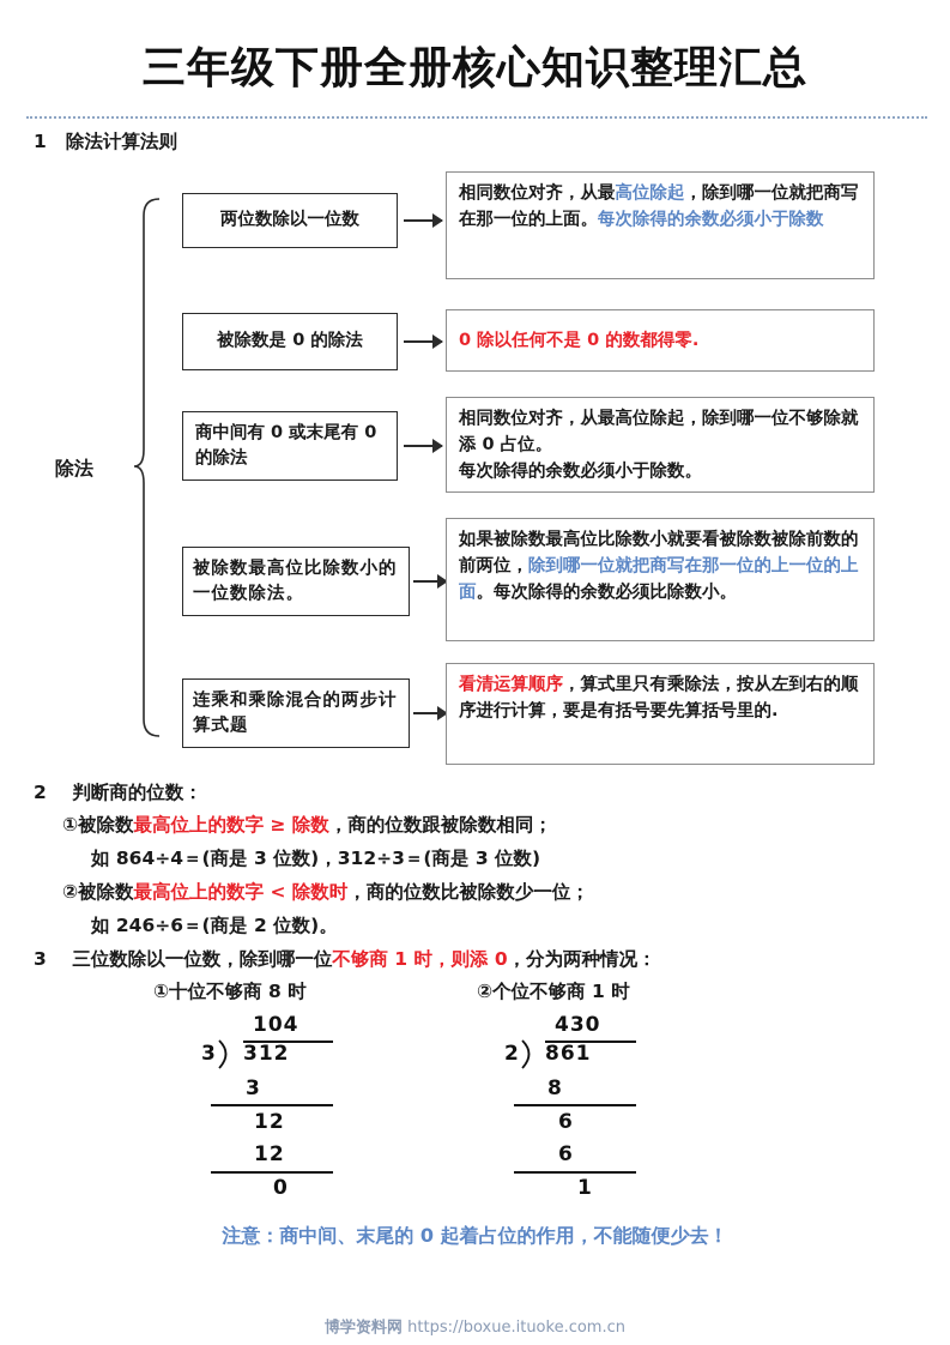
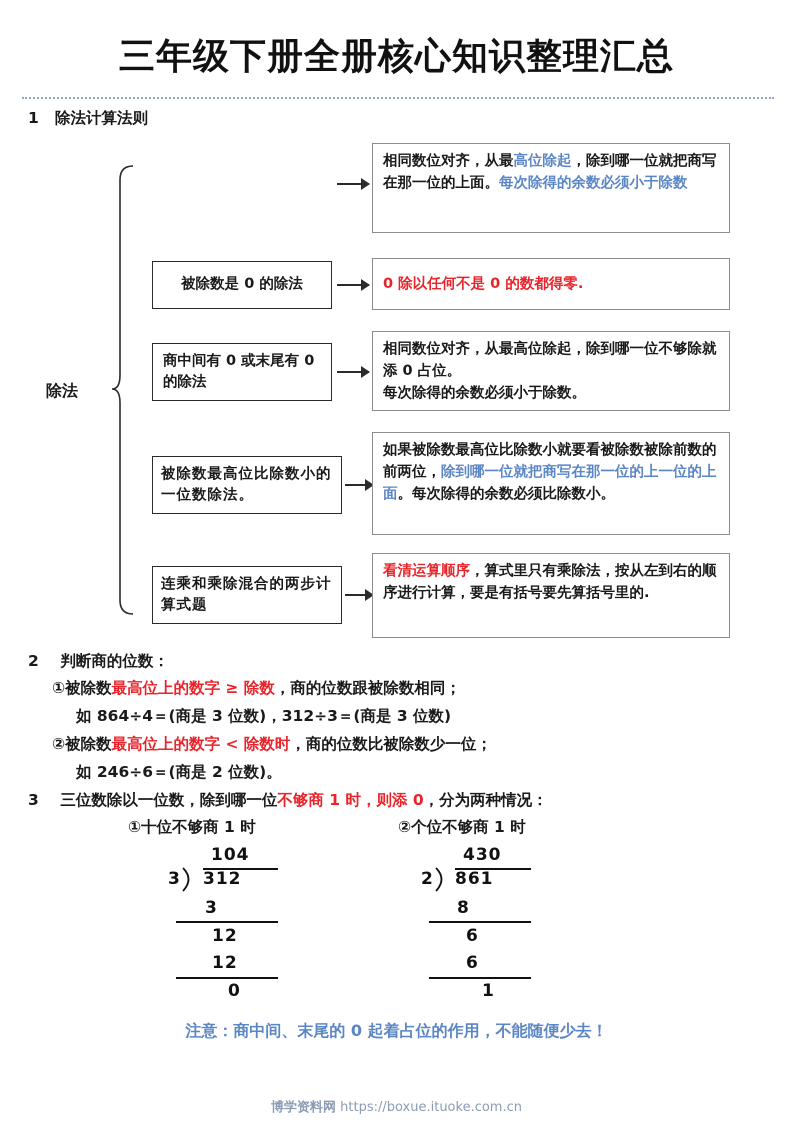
  三年级下册全册核心知识整理汇总
  1 除法计算法则
  除法
- 两位数除以一位数
  相同数位对齐，从最高位除起，除到哪一位就把商写在那一位的上面。每次除得的余数必须小于除数
  被除数是 0 的除法
  0 除以任何不是 0 的数都得零.
  商中间有 0 或末尾有 0 的除法
  相同数位对齐，从最高位除起，除到哪一位不够除就添 0 占位。
  每次除得的余数必须小于除数。
  被除数最高位比除数小的一位数除法。
  如果被除数最高位比除数小就要看被除数被除前数的前两位，除到哪一位就把商写在那一位的上一位的上面。每次除得的余数必须比除数小。
  连乘和乘除混合的两步计算式题
  看清运算顺序，算式里只有乘除法，按从左到右的顺序进行计算，要是有括号要先算括号里的.
  2 判断商的位数：
  ①被除数最高位上的数字 ≥ 除数，商的位数跟被除数相同；
  如 864÷4＝(商是 3 位数)，312÷3＝(商是 3 位数)
  ②被除数最高位上的数字 < 除数时，商的位数比被除数少一位；
  如 246÷6＝(商是 2 位数)。
  3 三位数除以一位数，除到哪一位不够商 1 时，则添 0，分为两种情况：
- ①十位不够商 8 时
+ ①十位不够商 1 时
  ②个位不够商 1 时
  104
  3
  312
  3
  12
  12
  0
  430
  2
  861
  8
  6
  6
  1
  注意：商中间、末尾的 0 起着占位的作用，不能随便少去！
  博学资料网 https://boxue.ituoke.com.cn
